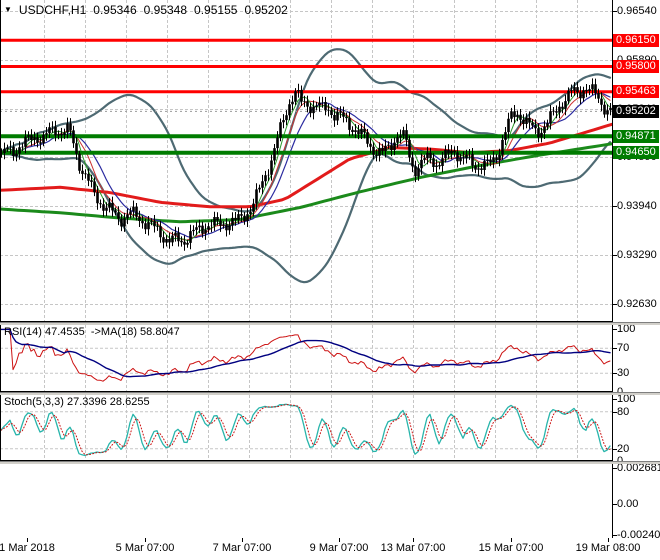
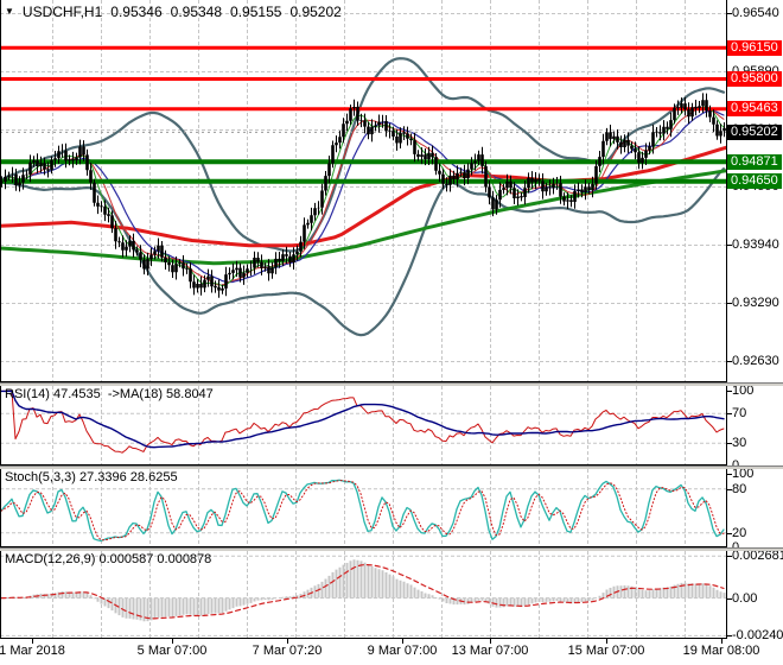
  ▼
  USDCHF,H1
  0.95346
  0.95348
  0.95155
  0.95202
  RSI(14) 47.4535 ->MA(18) 58.8047
  Stoch(5,3,3) 27.3396 28.6255
+ MACD(12,26,9) 0.000587 0.000878
  0.96540
  0.93940
  0.93290
  0.92630
  0.96150
  0.95800
  0.95463
  0.95202
  0.94871
  0.94650
  100
  70
  30
  100
  80
  20
  0.00268
  0.00
  -0.00240
  1 Mar 2018
  5 Mar 07:00
- 7 Mar 07:00
+ 7 Mar 07:20
  9 Mar 07:00
  13 Mar 07:00
  15 Mar 07:00
  19 Mar 08:00
